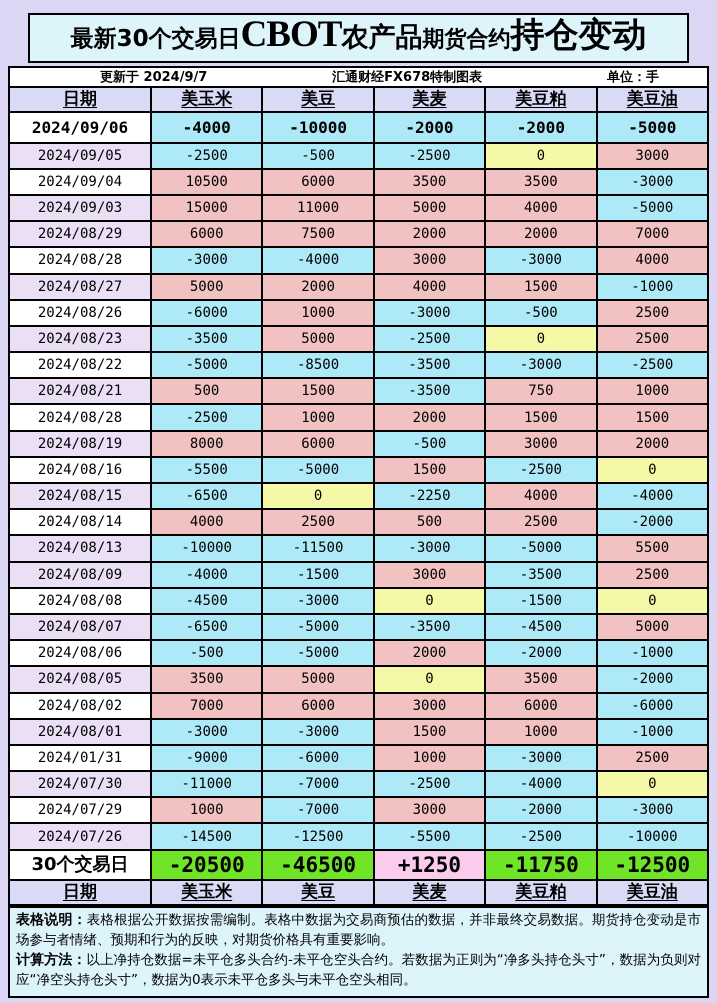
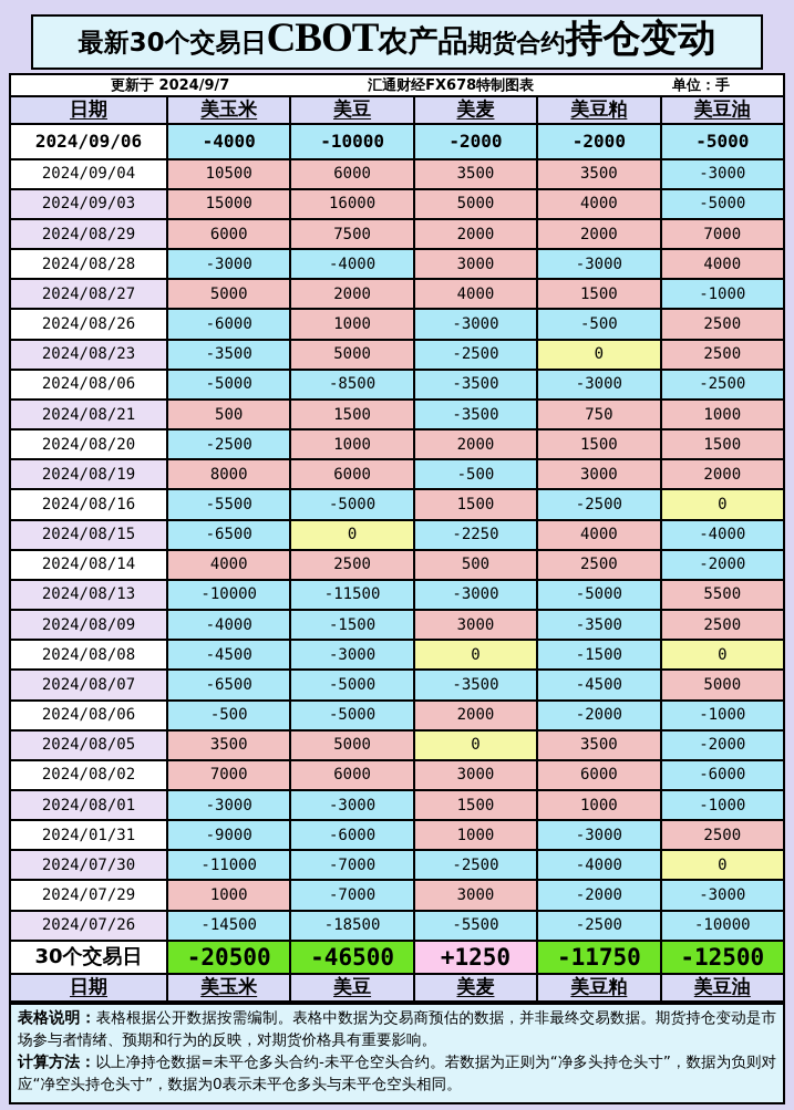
  最新30个交易日CBOT农产品期货合约持仓变动
  更新于 2024/9/7
  汇通财经FX678特制图表
  单位：手
  日期	美玉米	美豆	美麦	美豆粕	美豆油
  2024/09/06	-4000	-10000	-2000	-2000	-5000
- 2024/09/05	-2500	-500	-2500	0	3000
  2024/09/04	10500	6000	3500	3500	-3000
- 2024/09/03	15000	11000	5000	4000	-5000
+ 2024/09/03	15000	16000	5000	4000	-5000
  2024/08/29	6000	7500	2000	2000	7000
  2024/08/28	-3000	-4000	3000	-3000	4000
  2024/08/27	5000	2000	4000	1500	-1000
  2024/08/26	-6000	1000	-3000	-500	2500
  2024/08/23	-3500	5000	-2500	0	2500
- 2024/08/22	-5000	-8500	-3500	-3000	-2500
+ 2024/08/06	-5000	-8500	-3500	-3000	-2500
  2024/08/21	500	1500	-3500	750	1000
- 2024/08/28	-2500	1000	2000	1500	1500
+ 2024/08/20	-2500	1000	2000	1500	1500
  2024/08/19	8000	6000	-500	3000	2000
  2024/08/16	-5500	-5000	1500	-2500	0
  2024/08/15	-6500	0	-2250	4000	-4000
  2024/08/14	4000	2500	500	2500	-2000
  2024/08/13	-10000	-11500	-3000	-5000	5500
  2024/08/09	-4000	-1500	3000	-3500	2500
  2024/08/08	-4500	-3000	0	-1500	0
  2024/08/07	-6500	-5000	-3500	-4500	5000
  2024/08/06	-500	-5000	2000	-2000	-1000
  2024/08/05	3500	5000	0	3500	-2000
  2024/08/02	7000	6000	3000	6000	-6000
  2024/08/01	-3000	-3000	1500	1000	-1000
  2024/01/31	-9000	-6000	1000	-3000	2500
  2024/07/30	-11000	-7000	-2500	-4000	0
  2024/07/29	1000	-7000	3000	-2000	-3000
- 2024/07/26	-14500	-12500	-5500	-2500	-10000
+ 2024/07/26	-14500	-18500	-5500	-2500	-10000
  30个交易日	-20500	-46500	+1250	-11750	-12500
  日期	美玉米	美豆	美麦	美豆粕	美豆油
  表格说明：表格根据公开数据按需编制。表格中数据为交易商预估的数据，并非最终交易数据。期货持仓变动是市场参与者情绪、预期和行为的反映，对期货价格具有重要影响。
  计算方法：以上净持仓数据=未平仓多头合约-未平仓空头合约。若数据为正则为“净多头持仓头寸”，数据为负则对应“净空头持仓头寸”，数据为0表示未平仓多头与未平仓空头相同。
